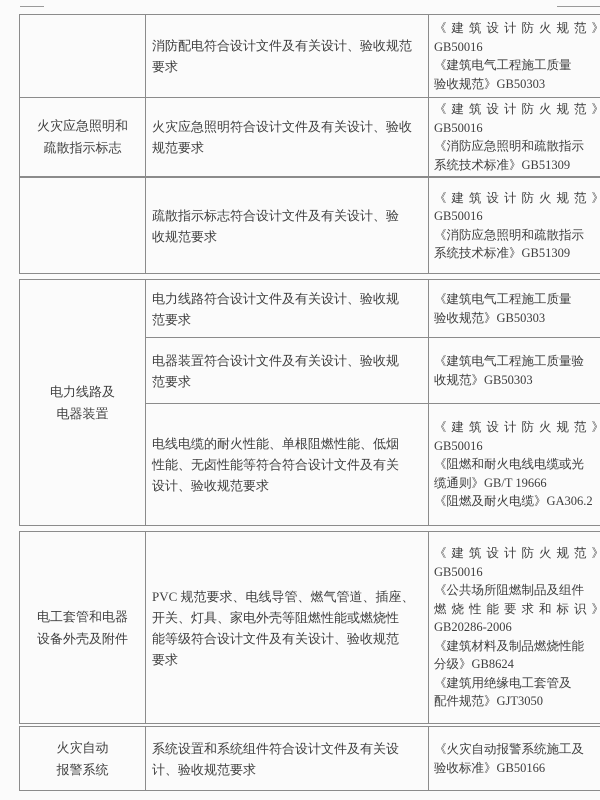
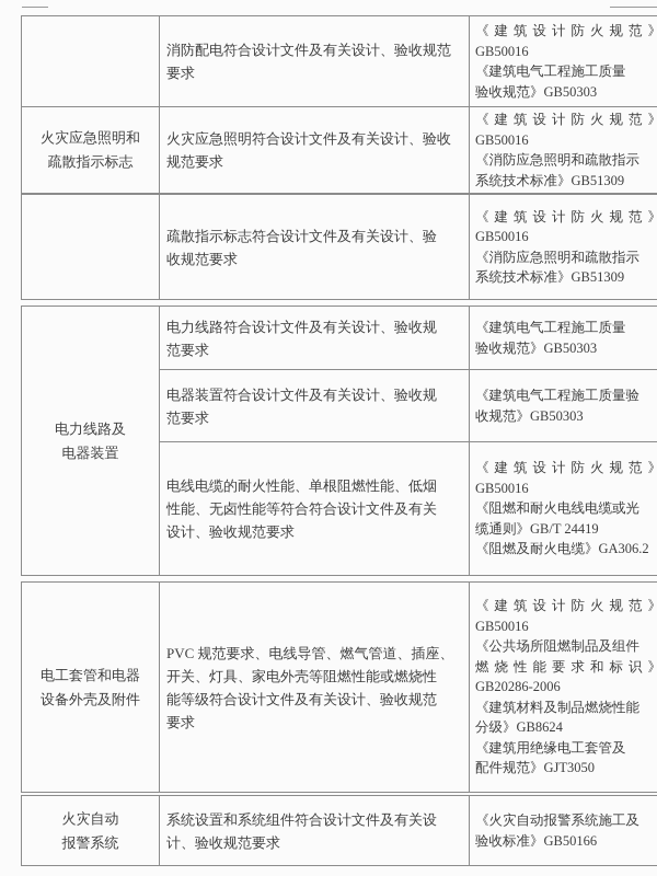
  	消防配电符合设计文件及有关设计、验收规范 要求	《建筑设计防火规范》GB50016《建筑电气工程施工质量验收规范》GB50303
  火灾应急照明和 疏散指示标志	火灾应急照明符合设计文件及有关设计、验收 规范要求	《建筑设计防火规范》GB50016《消防应急照明和疏散指示系统技术标准》GB51309
  	疏散指示标志符合设计文件及有关设计、验 收规范要求	《建筑设计防火规范》GB50016《消防应急照明和疏散指示系统技术标准》GB51309
  电力线路及 电器装置	电力线路符合设计文件及有关设计、验收规 范要求	《建筑电气工程施工质量验收规范》GB50303
  电器装置符合设计文件及有关设计、验收规 范要求	《建筑电气工程施工质量验收规范》GB50303
- 电线电缆的耐火性能、单根阻燃性能、低烟 性能、无卤性能等符合符合设计文件及有关 设计、验收规范要求	《建筑设计防火规范》GB50016《阻燃和耐火电线电缆或光缆通则》GB/T 19666《阻燃及耐火电缆》GA306.2
+ 电线电缆的耐火性能、单根阻燃性能、低烟 性能、无卤性能等符合符合设计文件及有关 设计、验收规范要求	《建筑设计防火规范》GB50016《阻燃和耐火电线电缆或光缆通则》GB/T 24419《阻燃及耐火电缆》GA306.2
  电工套管和电器 设备外壳及附件	PVC 规范要求、电线导管、燃气管道、插座、 开关、灯具、家电外壳等阻燃性能或燃烧性 能等级符合设计文件及有关设计、验收规范 要求	《建筑设计防火规范》GB50016《公共场所阻燃制品及组件燃烧性能要求和标识》GB20286-2006《建筑材料及制品燃烧性能分级》GB8624《建筑用绝缘电工套管及配件规范》GJT3050
  火灾自动 报警系统	系统设置和系统组件符合设计文件及有关设 计、验收规范要求	《火灾自动报警系统施工及验收标准》GB50166
